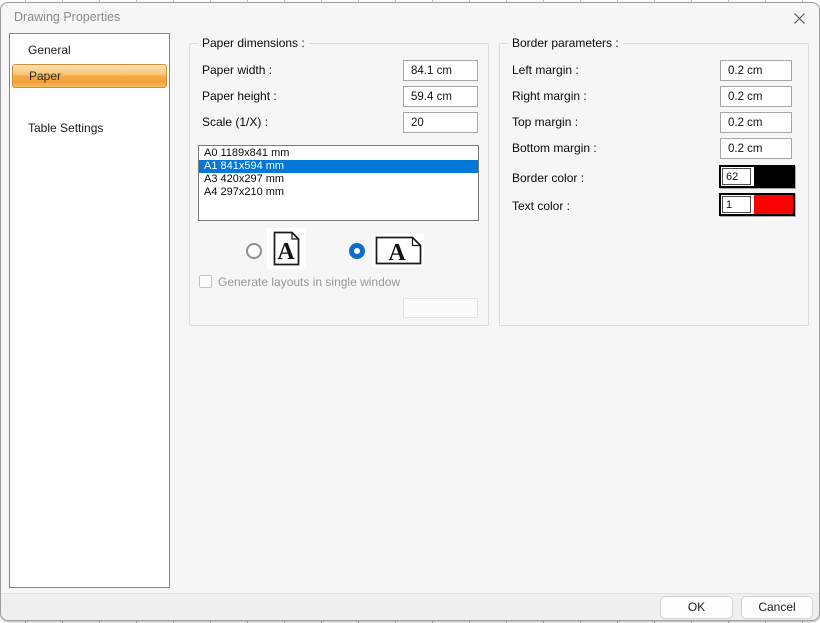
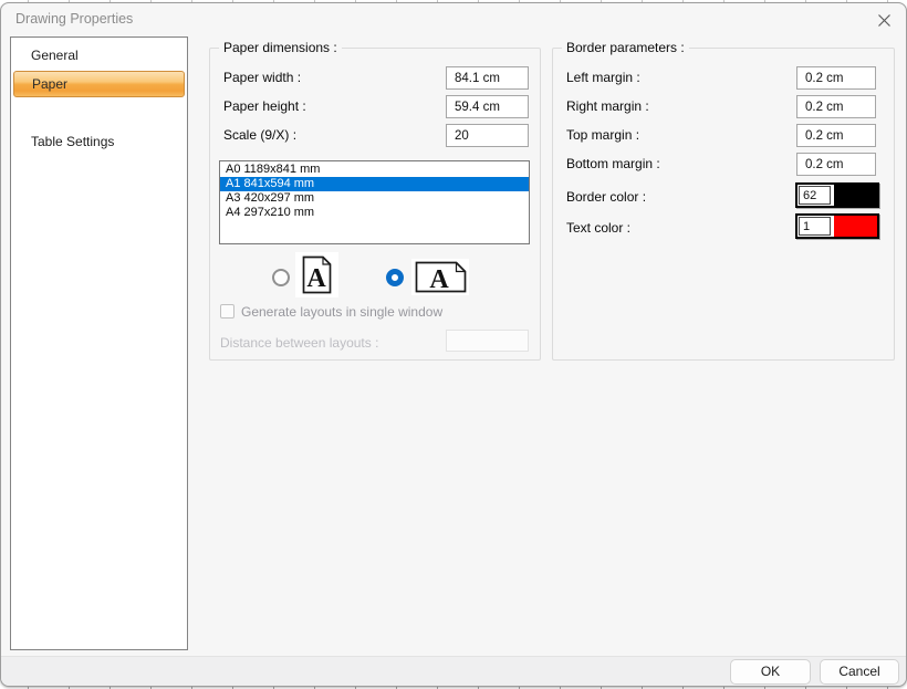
  Drawing Properties
  General
  Paper
  Table Settings
  Paper dimensions :
  Paper width :
  84.1 cm
  Paper height :
  59.4 cm
- Scale (1/X) :
+ Scale (9/X) :
  20
  A0 1189x841 mm
  A1 841x594 mm
  A3 420x297 mm
  A4 297x210 mm
  A
  A
  Generate layouts in single window
+ Distance between layouts :
  Border parameters :
  Left margin :
  0.2 cm
  Right margin :
  0.2 cm
  Top margin :
  0.2 cm
  Bottom margin :
  0.2 cm
  Border color :
  62
  Text color :
  1
  OK
  Cancel
